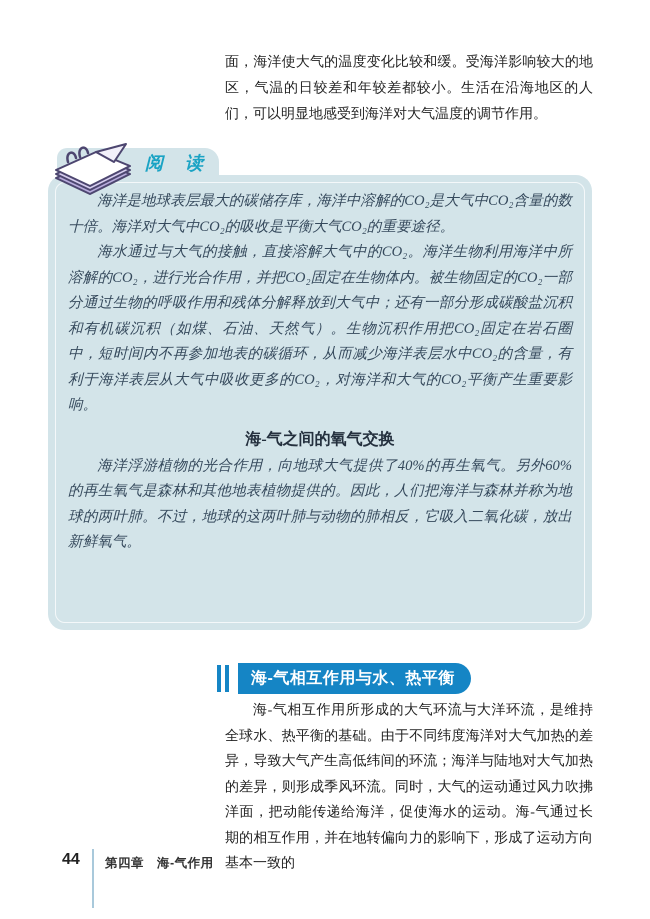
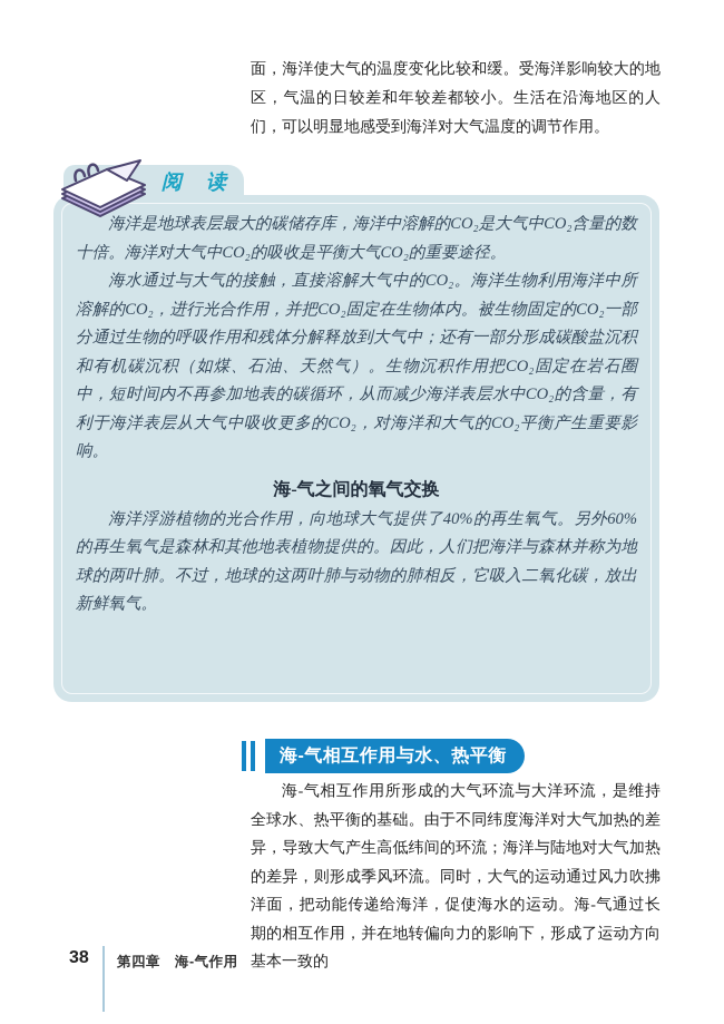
  面，海洋使大气的温度变化比较和缓。受海洋影响较大的地区，气温的日较差和年较差都较小。生活在沿海地区的人们，可以明显地感受到海洋对大气温度的调节作用。
  阅 读
  海洋是地球表层最大的碳储存库，海洋中溶解的CO₂是大气中CO₂含量的数十倍。海洋对大气中CO₂的吸收是平衡大气CO₂的重要途径。
  海水通过与大气的接触，直接溶解大气中的CO₂。海洋生物利用海洋中所溶解的CO₂，进行光合作用，并把CO₂固定在生物体内。被生物固定的CO₂一部分通过生物的呼吸作用和残体分解释放到大气中；还有一部分形成碳酸盐沉积和有机碳沉积（如煤、石油、天然气）。生物沉积作用把CO₂固定在岩石圈中，短时间内不再参加地表的碳循环，从而减少海洋表层水中CO₂的含量，有利于海洋表层从大气中吸收更多的CO₂，对海洋和大气的CO₂平衡产生重要影响。
  海-气之间的氧气交换
  海洋浮游植物的光合作用，向地球大气提供了40%的再生氧气。另外60%的再生氧气是森林和其他地表植物提供的。因此，人们把海洋与森林并称为地球的两叶肺。不过，地球的这两叶肺与动物的肺相反，它吸入二氧化碳，放出新鲜氧气。
  海-气相互作用与水、热平衡
  海-气相互作用所形成的大气环流与大洋环流，是维持全球水、热平衡的基础。由于不同纬度海洋对大气加热的差异，导致大气产生高低纬间的环流；海洋与陆地对大气加热的差异，则形成季风环流。同时，大气的运动通过风力吹拂洋面，把动能传递给海洋，促使海水的运动。海-气通过长期的相互作用，并在地转偏向力的影响下，形成了运动方向基本一致的
- 44
+ 38
  第四章 海-气作用
